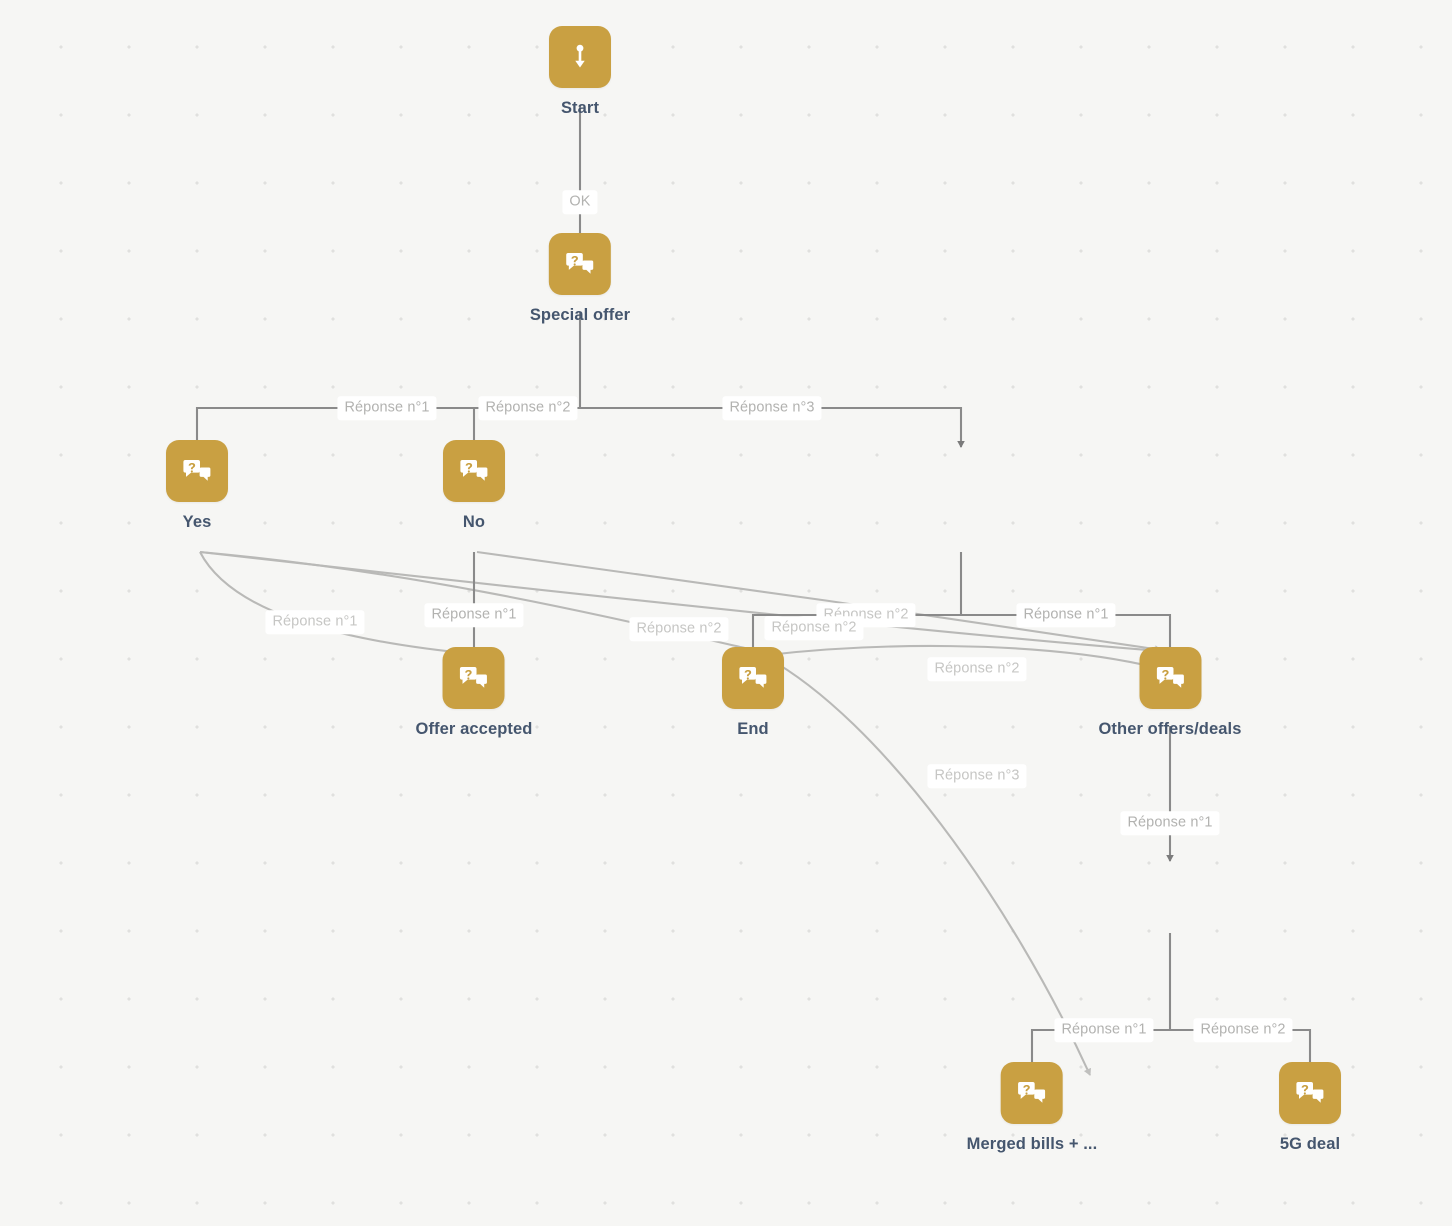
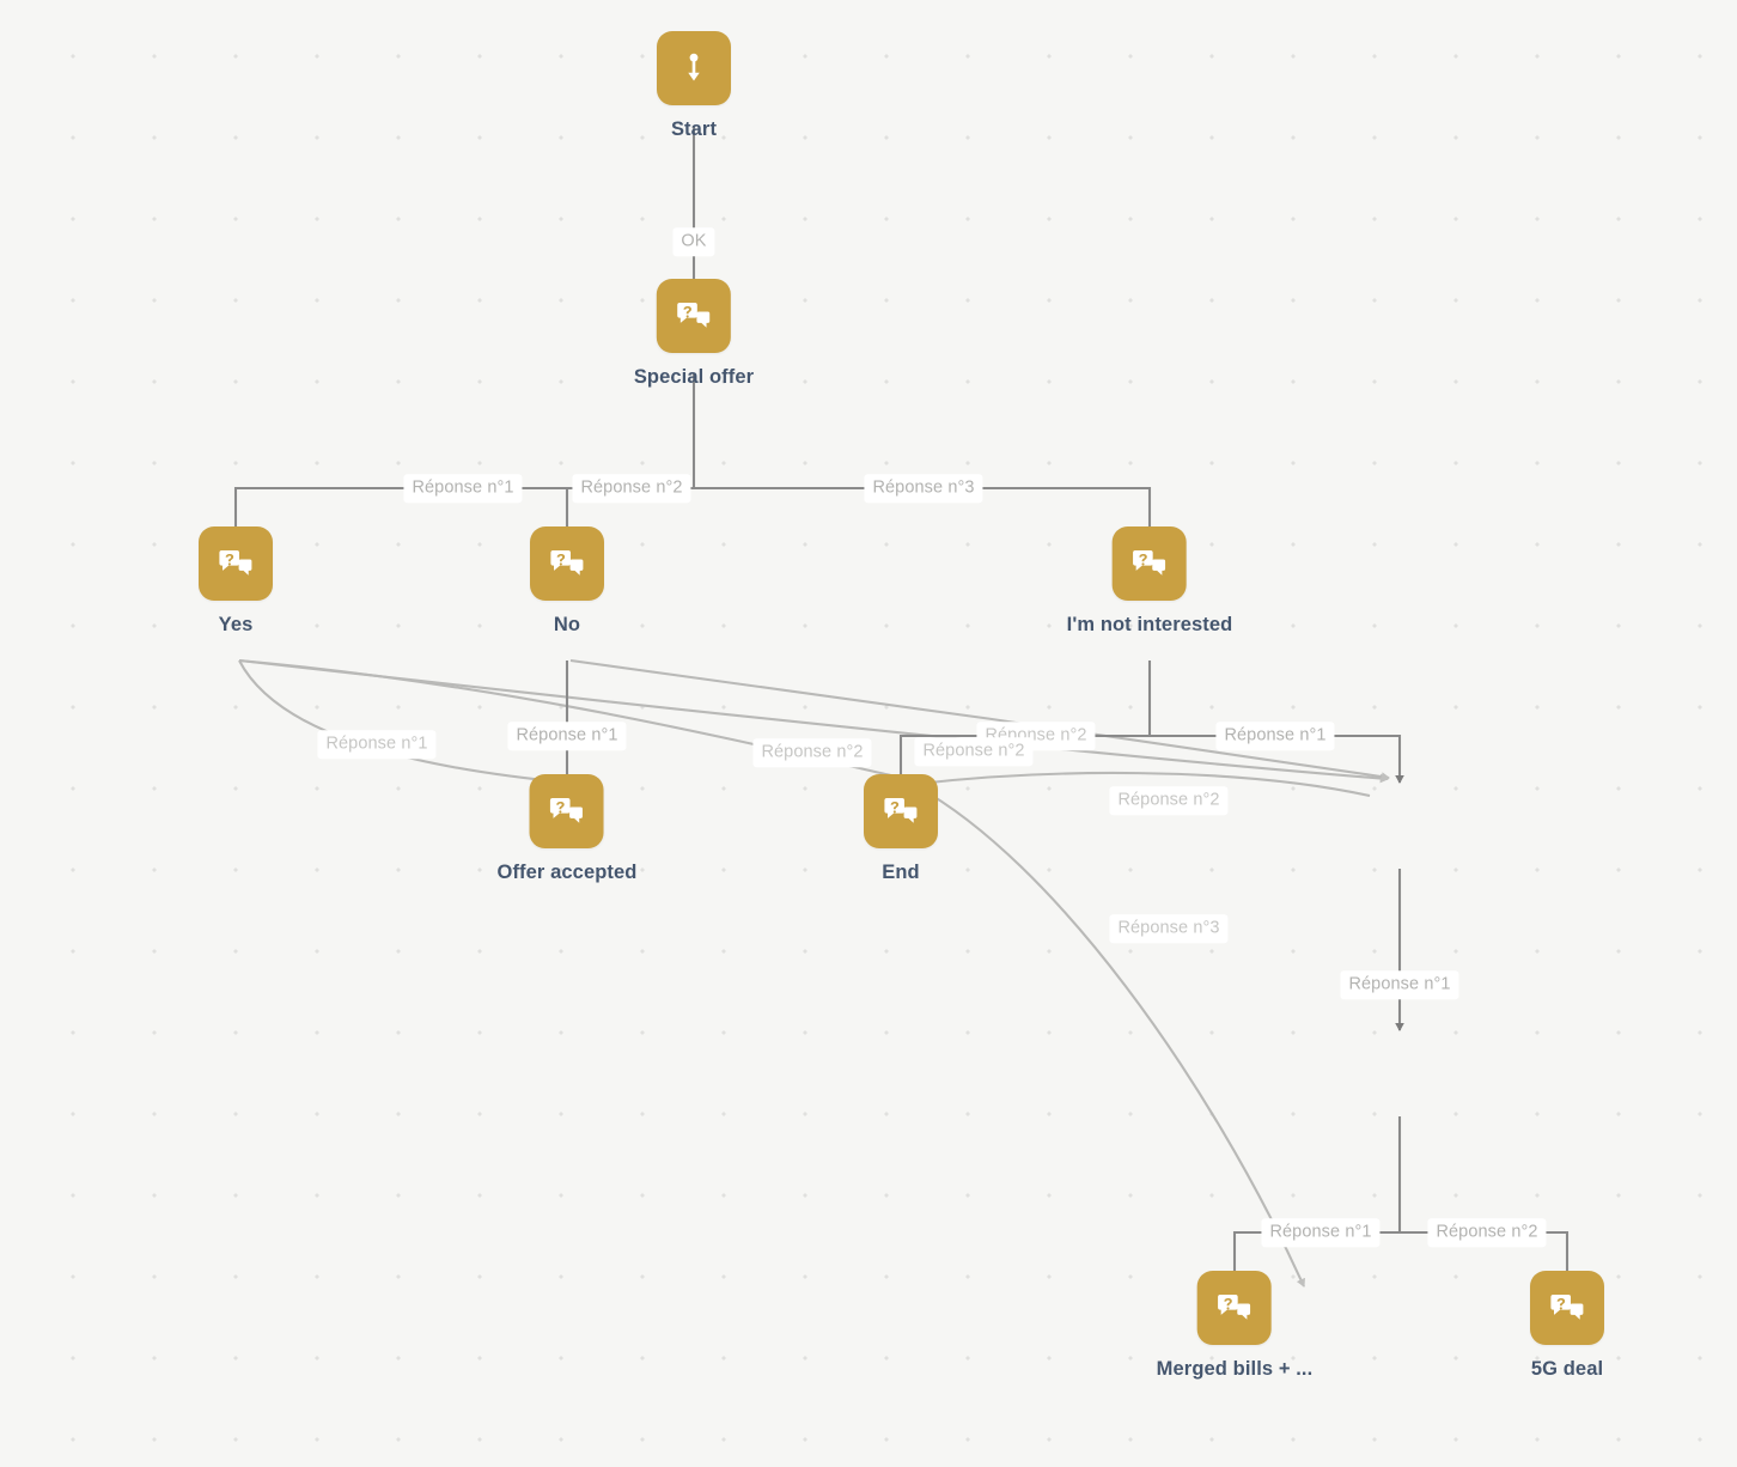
  OK
  Réponse n°1
  Réponse n°2
  Réponse n°3
  Réponse n°1
  Réponse n°1
  Réponse n°2
  Réponse n°2
  Réponse n°2
  Réponse n°1
  Réponse n°2
  Réponse n°3
  Réponse n°1
  Réponse n°1
  Réponse n°2
  Start
  Special offer
  Yes
  No
+ I'm not interested
  Offer accepted
  End
- Other offers/deals
  Merged bills + ...
  5G deal
